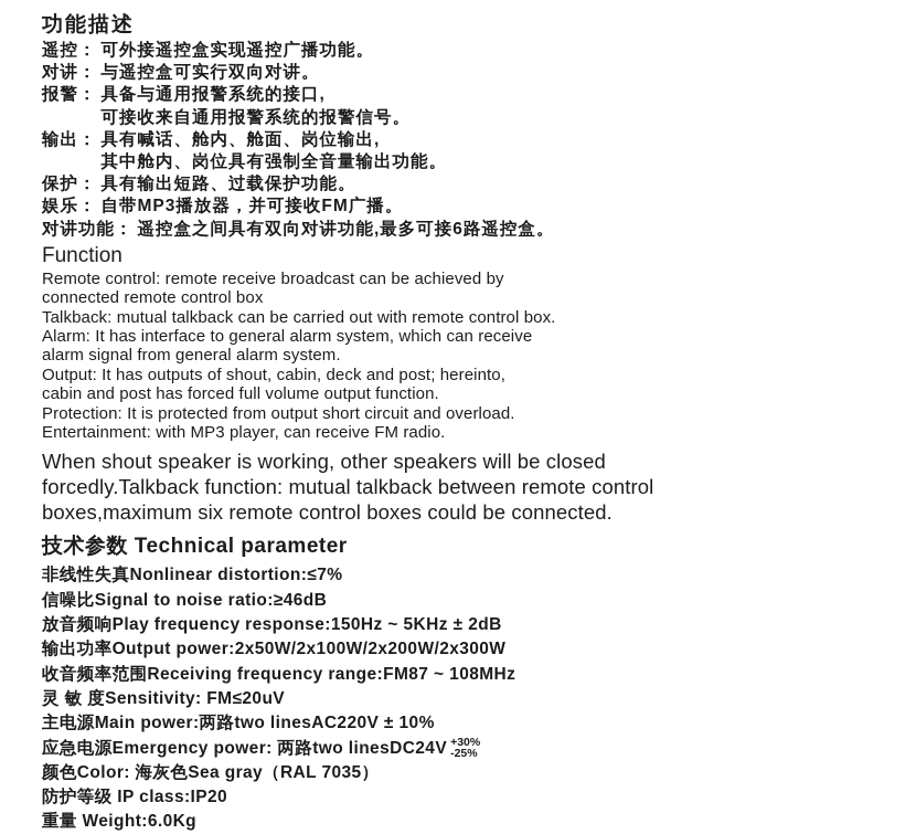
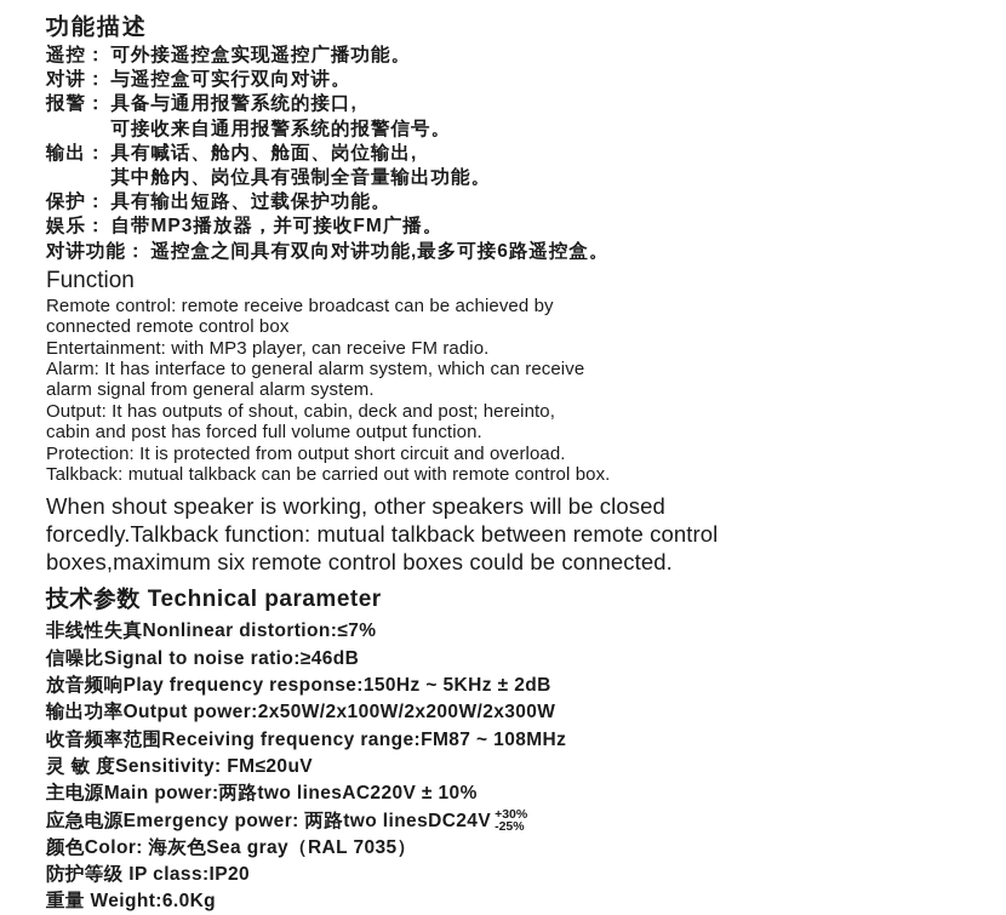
  功能描述
  遥控：
  可外接遥控盒实现遥控广播功能。
  对讲：
  与遥控盒可实行双向对讲。
  报警：
  具备与通用报警系统的接口,
  可接收来自通用报警系统的报警信号。
  输出：
  具有喊话、舱内、舱面、岗位输出,
  其中舱内、岗位具有强制全音量输出功能。
  保护：
  具有输出短路、过载保护功能。
  娱乐：
  自带MP3播放器，并可接收FM广播。
  对讲功能：
  遥控盒之间具有双向对讲功能,最多可接6路遥控盒。
  Function
  Remote control: remote receive broadcast can be achieved by
  connected remote control box
- Talkback: mutual talkback can be carried out with remote control box.
+ Entertainment: with MP3 player, can receive FM radio.
  Alarm: It has interface to general alarm system, which can receive
  alarm signal from general alarm system.
  Output: It has outputs of shout, cabin, deck and post; hereinto,
  cabin and post has forced full volume output function.
  Protection: It is protected from output short circuit and overload.
- Entertainment: with MP3 player, can receive FM radio.
+ Talkback: mutual talkback can be carried out with remote control box.
  When shout speaker is working, other speakers will be closed
  forcedly.Talkback function: mutual talkback between remote control
  boxes,maximum six remote control boxes could be connected.
  技术参数 Technical parameter
  非线性失真Nonlinear distortion:≤7%
  信噪比Signal to noise ratio:≥46dB
  放音频响Play frequency response:150Hz ~ 5KHz ± 2dB
  输出功率Output power:2x50W/2x100W/2x200W/2x300W
  收音频率范围Receiving frequency range:FM87 ~ 108MHz
  灵 敏 度Sensitivity: FM≤20uV
  主电源Main power:两路two linesAC220V ± 10%
  应急电源Emergency power: 两路two linesDC24V
  +30%
  -25%
  颜色Color: 海灰色Sea gray（RAL 7035）
  防护等级 IP class:IP20
  重量 Weight:6.0Kg
